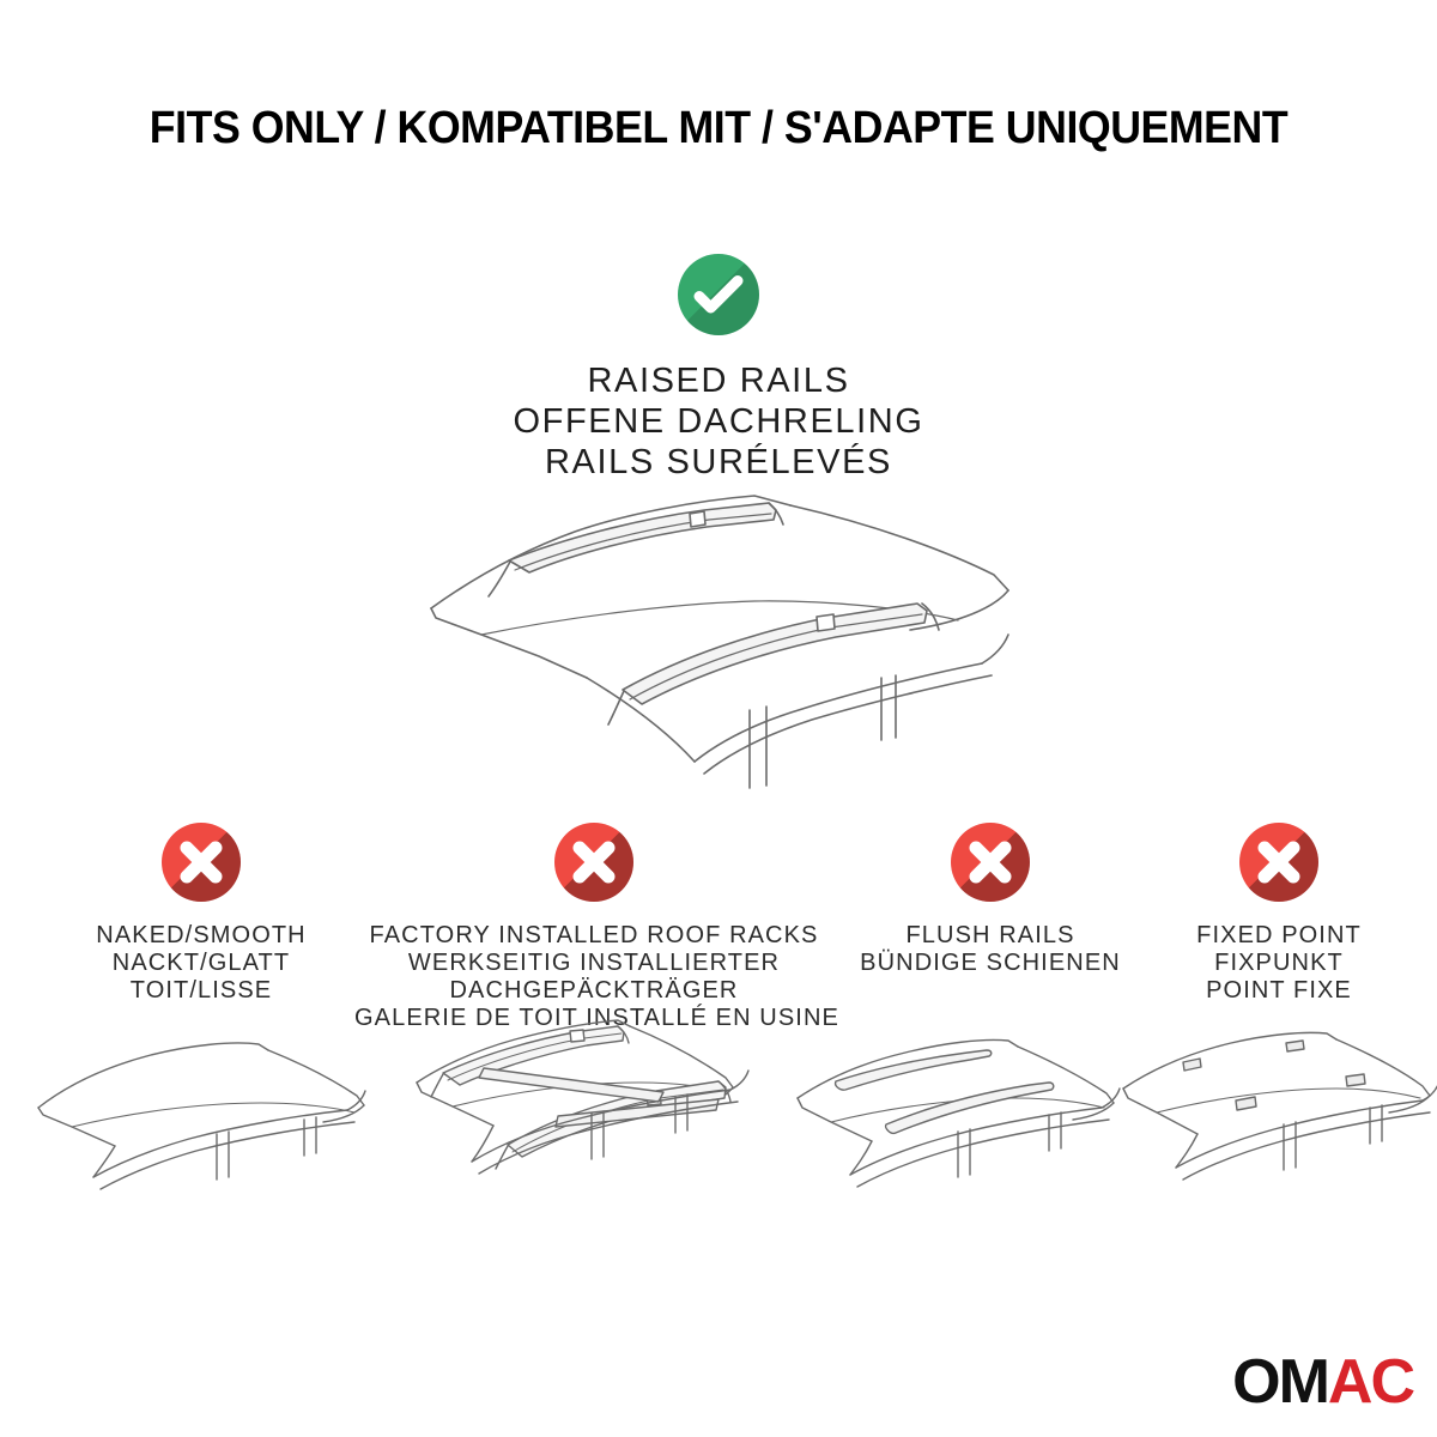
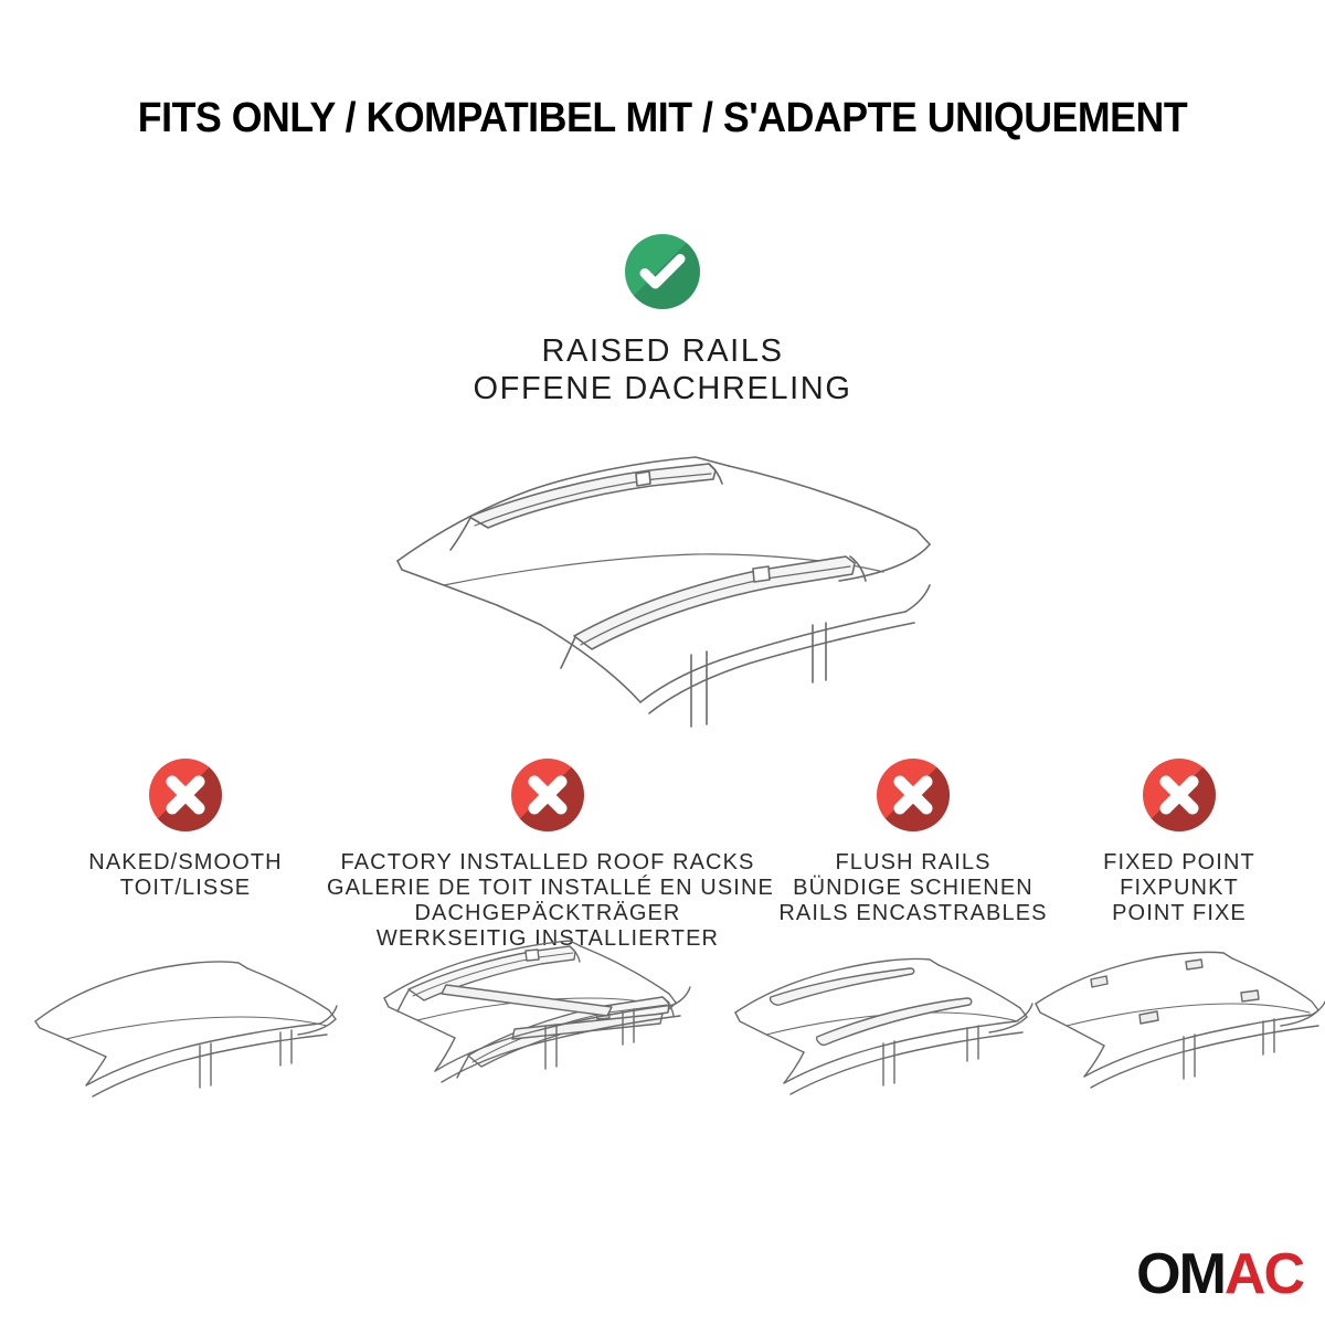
  FITS ONLY / KOMPATIBEL MIT / S'ADAPTE UNIQUEMENT
  RAISED RAILS
  OFFENE DACHRELING
- RAILS SURÉLEVÉS
  NAKED/SMOOTH
- NACKT/GLATT
  TOIT/LISSE
  FACTORY INSTALLED ROOF RACKS
- WERKSEITIG INSTALLIERTER
+ GALERIE DE TOIT INSTALLÉ EN USINE
  DACHGEPÄCKTRÄGER
- GALERIE DE TOIT INSTALLÉ EN USINE
+ WERKSEITIG INSTALLIERTER
  FLUSH RAILS
  BÜNDIGE SCHIENEN
+ RAILS ENCASTRABLES
  FIXED POINT
  FIXPUNKT
  POINT FIXE
  OMAC
